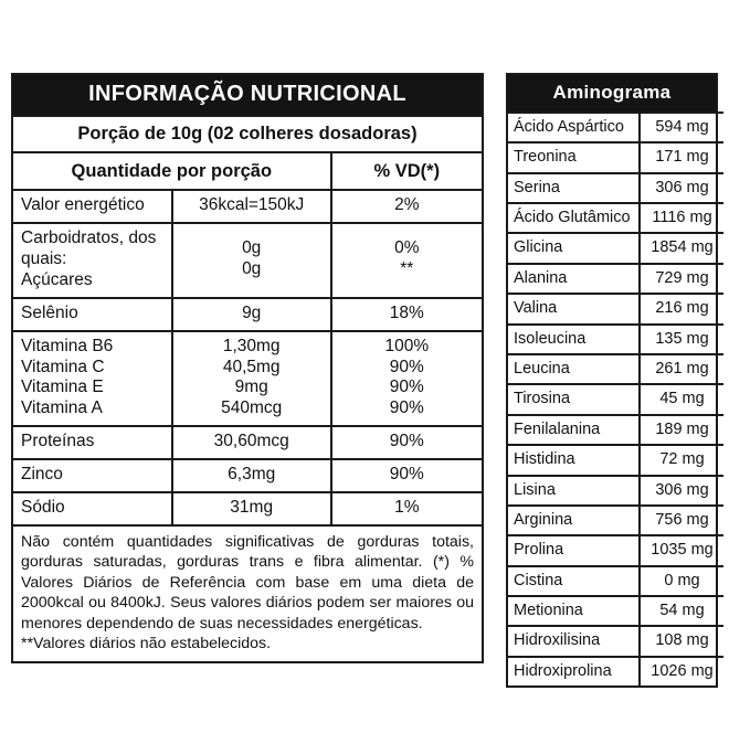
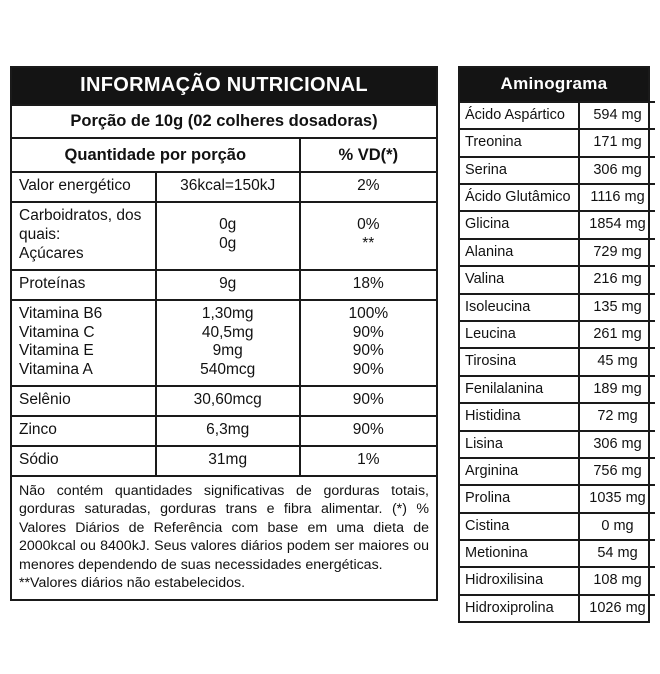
  INFORMAÇÃO NUTRICIONAL
  Porção de 10g (02 colheres dosadoras)
  Quantidade por porção	% VD(*)
  Valor energético	36kcal=150kJ	2%
  Carboidratos, dos quais: Açúcares	0g 0g	0% **
- Selênio	9g	18%
+ Proteínas	9g	18%
  Vitamina B6 Vitamina C Vitamina E Vitamina A	1,30mg 40,5mg 9mg 540mcg	100% 90% 90% 90%
- Proteínas	30,60mcg	90%
+ Selênio	30,60mcg	90%
  Zinco	6,3mg	90%
  Sódio	31mg	1%
  Não contém quantidades significativas de gorduras totais, gorduras saturadas, gorduras trans e fibra alimentar. (*) % Valores Diários de Referência com base em uma dieta de 2000kcal ou 8400kJ. Seus valores diários podem ser maiores ou menores dependendo de suas necessidades energéticas.
  **Valores diários não estabelecidos.
  Aminograma
  Ácido Aspártico	594 mg
  Treonina	171 mg
  Serina	306 mg
  Ácido Glutâmico	1116 mg
  Glicina	1854 mg
  Alanina	729 mg
  Valina	216 mg
  Isoleucina	135 mg
  Leucina	261 mg
  Tirosina	45 mg
  Fenilalanina	189 mg
  Histidina	72 mg
  Lisina	306 mg
  Arginina	756 mg
  Prolina	1035 mg
  Cistina	0 mg
  Metionina	54 mg
  Hidroxilisina	108 mg
  Hidroxiprolina	1026 mg
